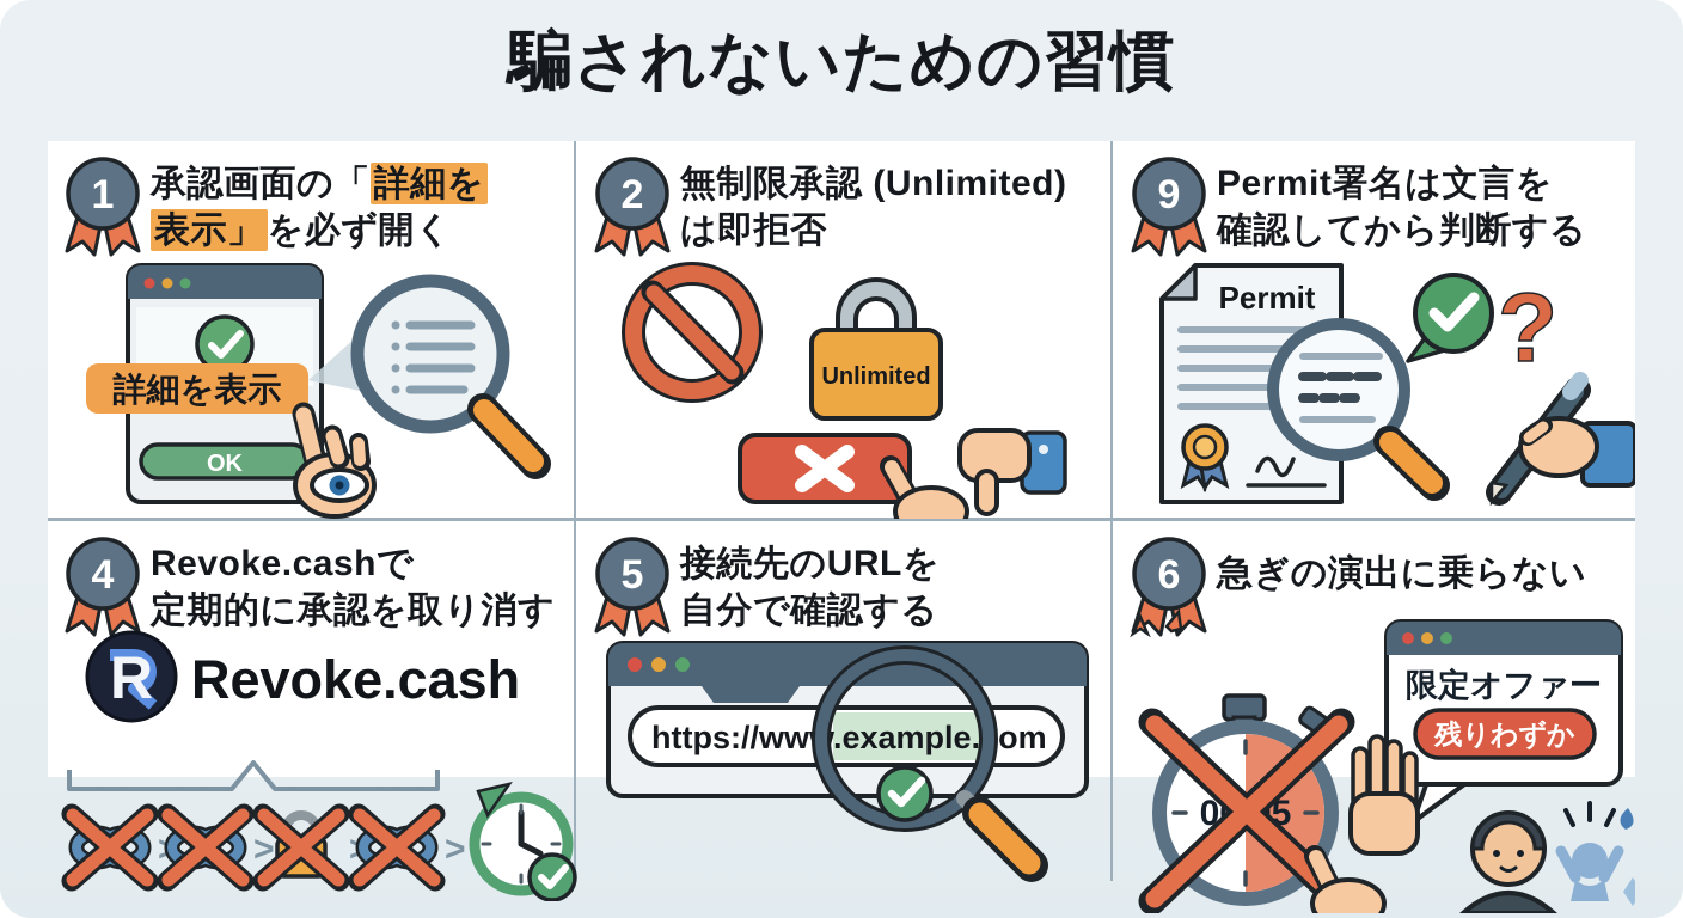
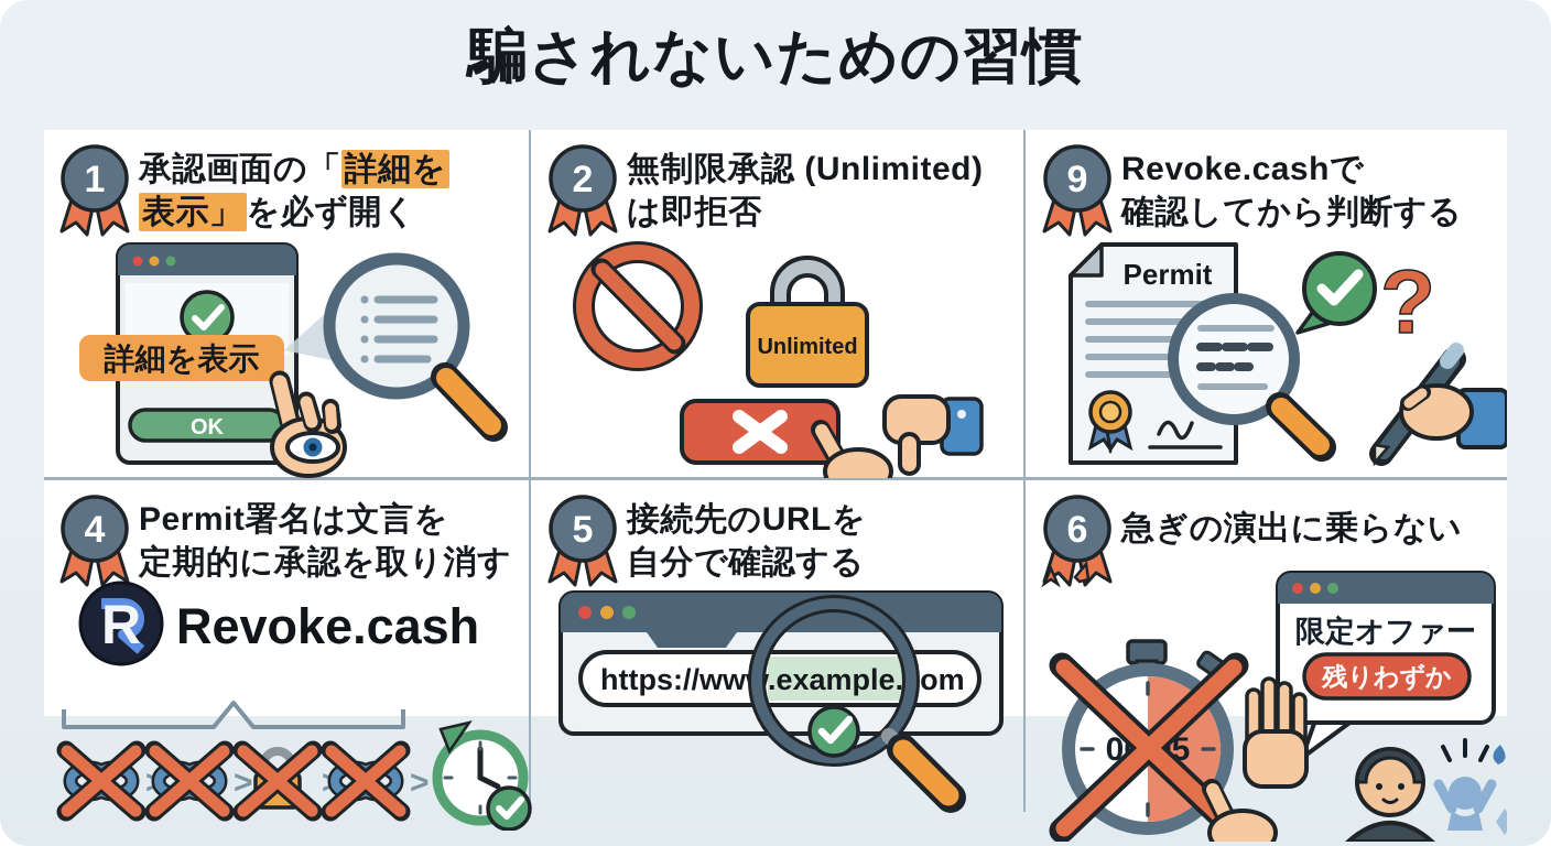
  騙されないための習慣
  1
  承認画面の「詳細を
  表示」を必ず開く
  OK
  詳細を表示
  2
  無制限承認 (Unlimited)
  は即拒否
  Unlimited
  9
- Permit署名は文言を
+ Revoke.cashで
  確認してから判断する
  Permit
  ?
  4
- Revoke.cashで
+ Permit署名は文言を
  定期的に承認を取り消す
  R
  Revoke.cash
  >
  >
  5
  接続先のURLを
  自分で確認する
  https://ww.example.om
  6
  急ぎの演出に乗らない
  限定オファー
  残りわずか
